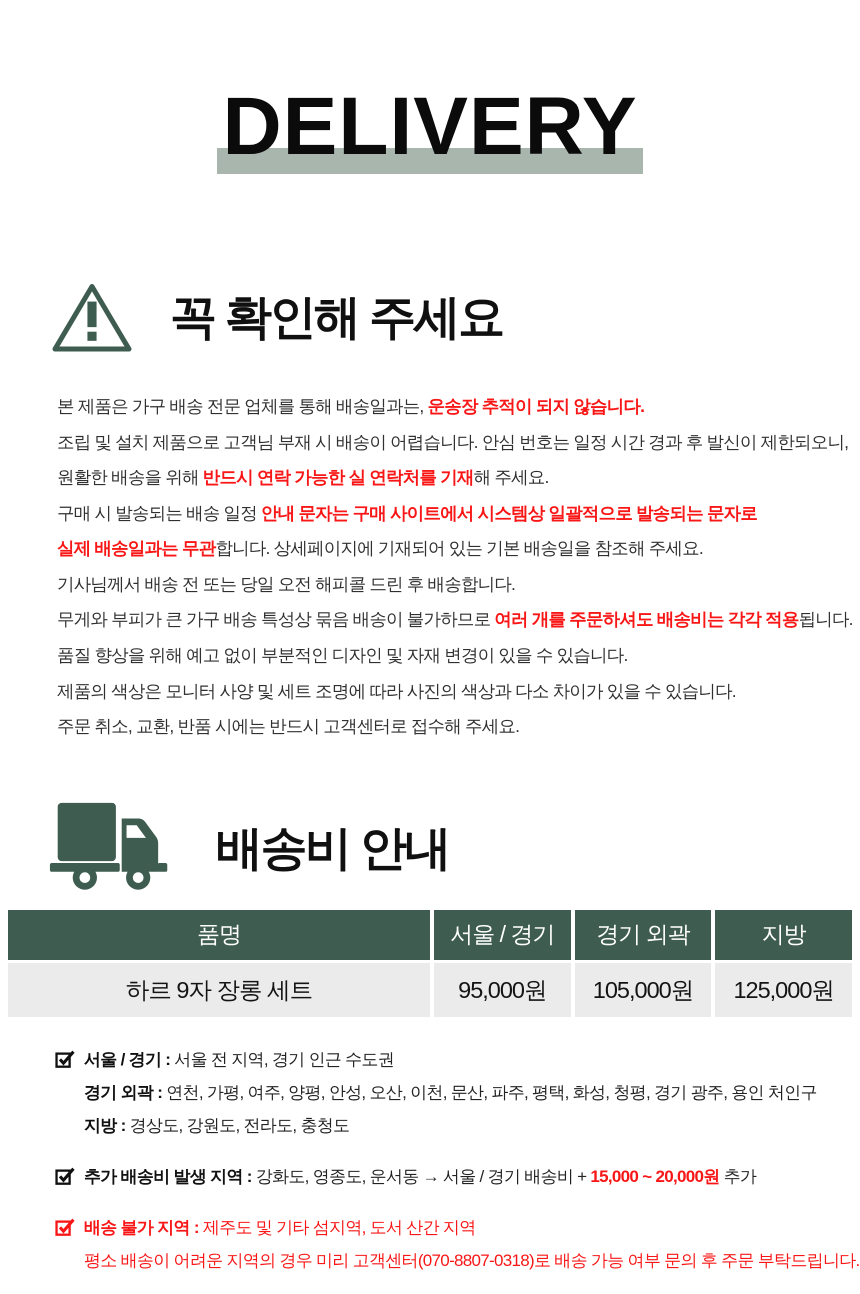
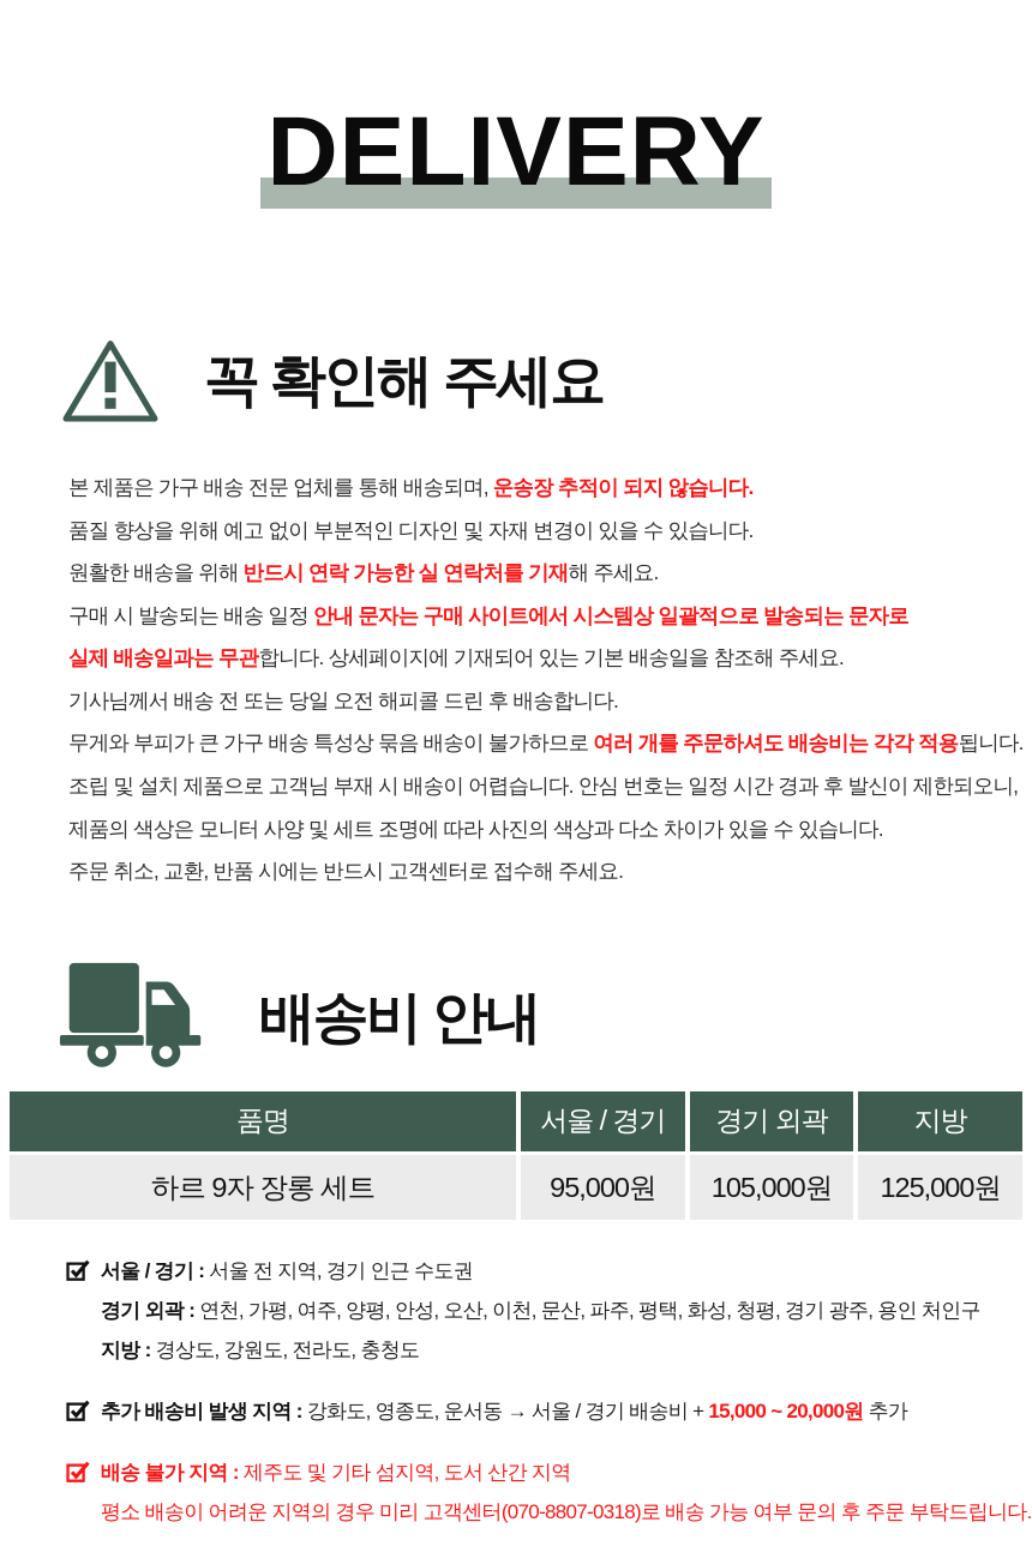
  DELIVERY
  꼭 확인해 주세요
- 본 제품은 가구 배송 전문 업체를 통해 배송일과는, 운송장 추적이 되지 않습니다.
+ 본 제품은 가구 배송 전문 업체를 통해 배송되며, 운송장 추적이 되지 않습니다.
- 조립 및 설치 제품으로 고객님 부재 시 배송이 어렵습니다. 안심 번호는 일정 시간 경과 후 발신이 제한되오니,
+ 품질 향상을 위해 예고 없이 부분적인 디자인 및 자재 변경이 있을 수 있습니다.
  원활한 배송을 위해 반드시 연락 가능한 실 연락처를 기재해 주세요.
  구매 시 발송되는 배송 일정 안내 문자는 구매 사이트에서 시스템상 일괄적으로 발송되는 문자로
  실제 배송일과는 무관합니다. 상세페이지에 기재되어 있는 기본 배송일을 참조해 주세요.
  기사님께서 배송 전 또는 당일 오전 해피콜 드린 후 배송합니다.
  무게와 부피가 큰 가구 배송 특성상 묶음 배송이 불가하므로 여러 개를 주문하셔도 배송비는 각각 적용됩니다.
- 품질 향상을 위해 예고 없이 부분적인 디자인 및 자재 변경이 있을 수 있습니다.
+ 조립 및 설치 제품으로 고객님 부재 시 배송이 어렵습니다. 안심 번호는 일정 시간 경과 후 발신이 제한되오니,
  제품의 색상은 모니터 사양 및 세트 조명에 따라 사진의 색상과 다소 차이가 있을 수 있습니다.
  주문 취소, 교환, 반품 시에는 반드시 고객센터로 접수해 주세요.
  배송비 안내
  품명
  서울 / 경기
  경기 외곽
  지방
  하르 9자 장롱 세트
  95,000원
  105,000원
  125,000원
  서울 / 경기 : 서울 전 지역, 경기 인근 수도권
  경기 외곽 : 연천, 가평, 여주, 양평, 안성, 오산, 이천, 문산, 파주, 평택, 화성, 청평, 경기 광주, 용인 처인구
  지방 : 경상도, 강원도, 전라도, 충청도
  추가 배송비 발생 지역 : 강화도, 영종도, 운서동 → 서울 / 경기 배송비 + 15,000 ~ 20,000원 추가
  배송 불가 지역 : 제주도 및 기타 섬지역, 도서 산간 지역
  평소 배송이 어려운 지역의 경우 미리 고객센터(070-8807-0318)로 배송 가능 여부 문의 후 주문 부탁드립니다.
